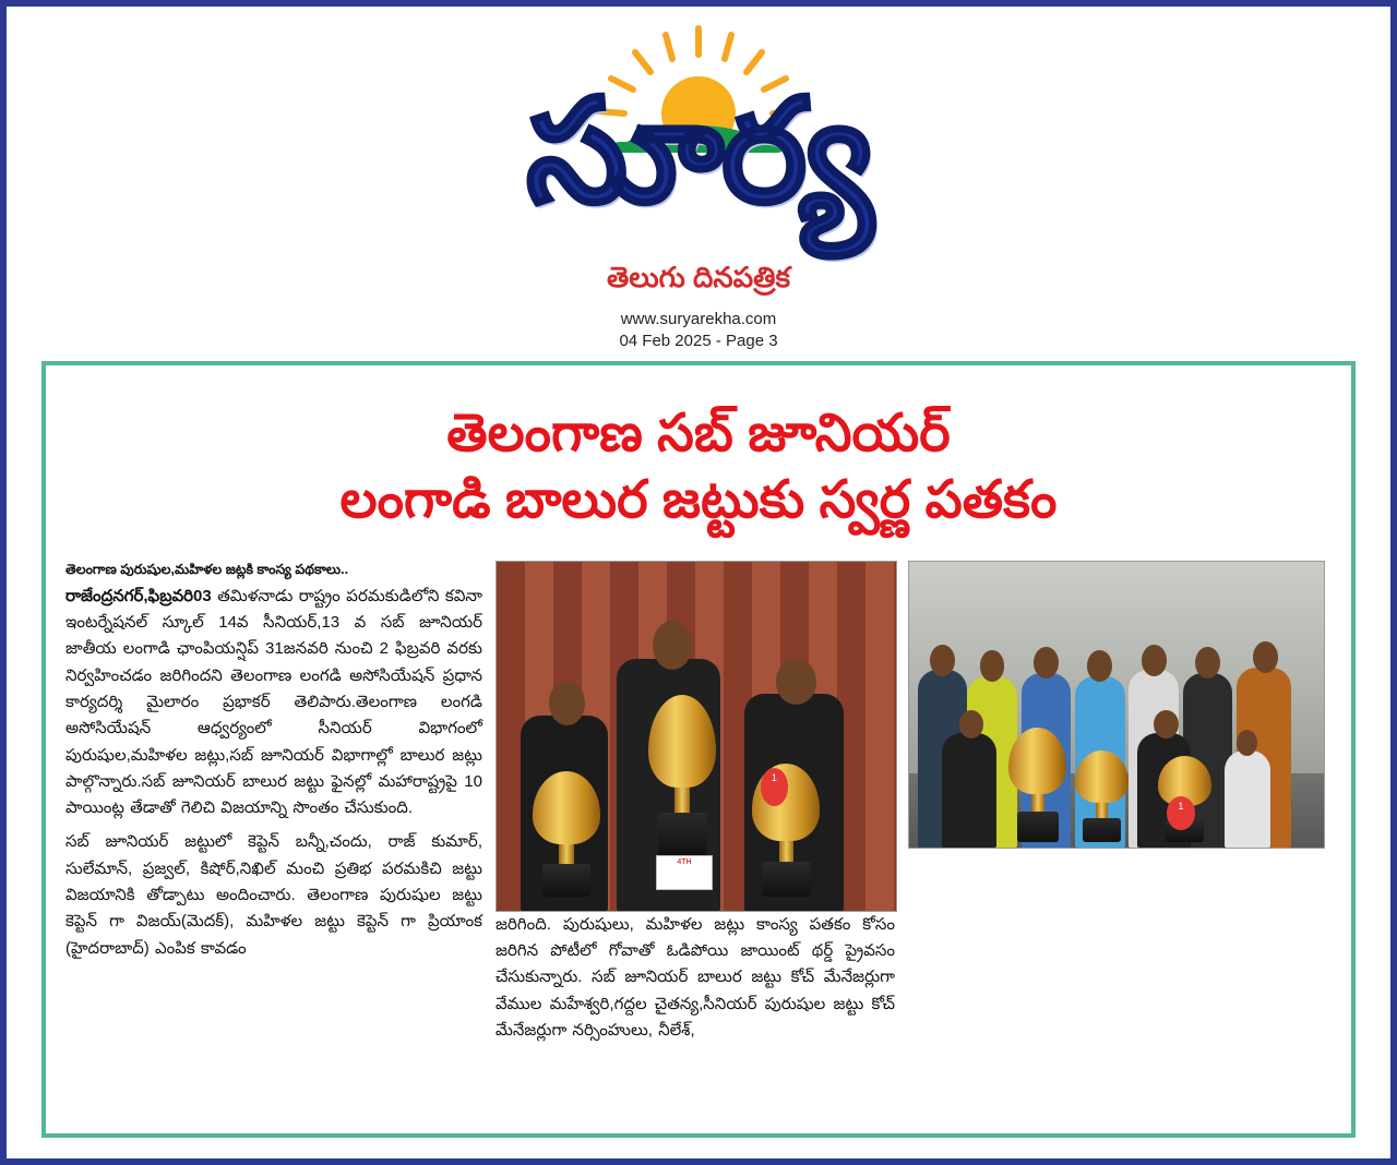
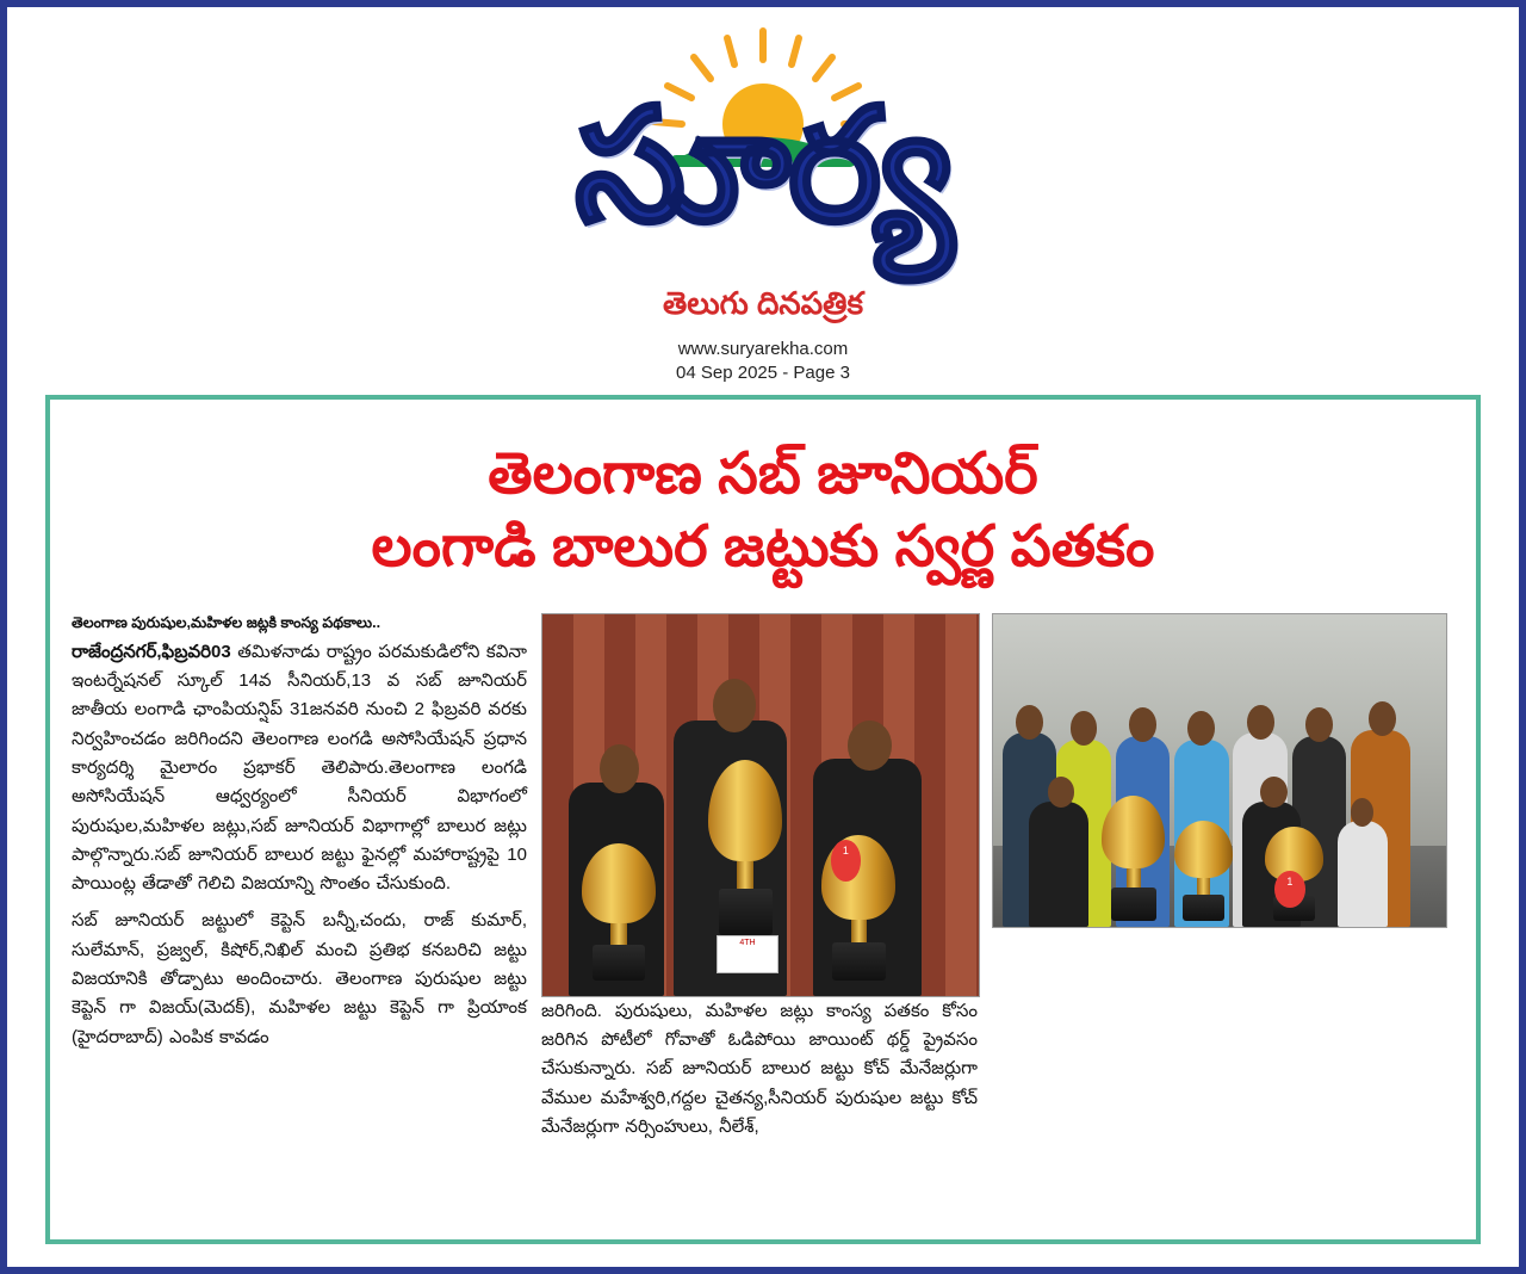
  సూర్య
  తెలుగు దినపత్రిక
  www.suryarekha.com
- 04 Feb 2025 - Page 3
+ 04 Sep 2025 - Page 3
  తెలంగాణ సబ్ జూనియర్
  లంగాడి బాలుర జట్టుకు స్వర్ణ పతకం
  తెలంగాణ పురుషుల,మహిళల జట్లకి కాంస్య పథకాలు..
  రాజేంద్రనగర్,ఫిబ్రవరి03 తమిళనాడు రాష్ట్రం పరమకుడిలోని కవినా ఇంటర్నేషనల్ స్కూల్ 14వ సీనియర్,13 వ సబ్ జూనియర్ జాతీయ లంగాడి ఛాంపియన్షిప్ 31జనవరి నుంచి 2 ఫిబ్రవరి వరకు నిర్వహించడం జరిగిందని తెలంగాణ లంగడి అసోసియేషన్ ప్రధాన కార్యదర్శి మైలారం ప్రభాకర్ తెలిపారు.తెలంగాణ లంగడి అసోసియేషన్ ఆధ్వర్యంలో సీనియర్ విభాగంలో పురుషుల,మహిళల జట్లు,సబ్ జూనియర్ విభాగాల్లో బాలుర జట్లు పాల్గొన్నారు.సబ్ జూనియర్ బాలుర జట్టు ఫైనల్లో మహారాష్ట్రపై 10 పాయింట్ల తేడాతో గెలిచి విజయాన్ని సొంతం చేసుకుంది.
- సబ్ జూనియర్ జట్టులో కెప్టెన్ బన్నీ,చందు, రాజ్ కుమార్, సులేమాన్, ప్రజ్వల్, కిషోర్,నిఖిల్ మంచి ప్రతిభ పరమకిచి జట్టు విజయానికి తోడ్పాటు అందించారు. తెలంగాణ పురుషుల జట్టు కెప్టెన్ గా విజయ్(మెదక్), మహిళల జట్టు కెప్టెన్ గా ప్రియాంక (హైదరాబాద్) ఎంపిక కావడం
+ సబ్ జూనియర్ జట్టులో కెప్టెన్ బన్నీ,చందు, రాజ్ కుమార్, సులేమాన్, ప్రజ్వల్, కిషోర్,నిఖిల్ మంచి ప్రతిభ కనబరిచి జట్టు విజయానికి తోడ్పాటు అందించారు. తెలంగాణ పురుషుల జట్టు కెప్టెన్ గా విజయ్(మెదక్), మహిళల జట్టు కెప్టెన్ గా ప్రియాంక (హైదరాబాద్) ఎంపిక కావడం
  1
  జరిగింది. పురుషులు, మహిళల జట్లు కాంస్య పతకం కోసం జరిగిన పోటీలో గోవాతో ఓడిపోయి జాయింట్ థర్డ్ ప్రైవసం చేసుకున్నారు. సబ్ జూనియర్ బాలుర జట్టు కోచ్ మేనేజర్లుగా వేముల మహేశ్వరి,గద్దల చైతన్య,సీనియర్ పురుషుల జట్టు కోచ్ మేనేజర్లుగా నర్సింహులు, నీలేశ్,
  1
